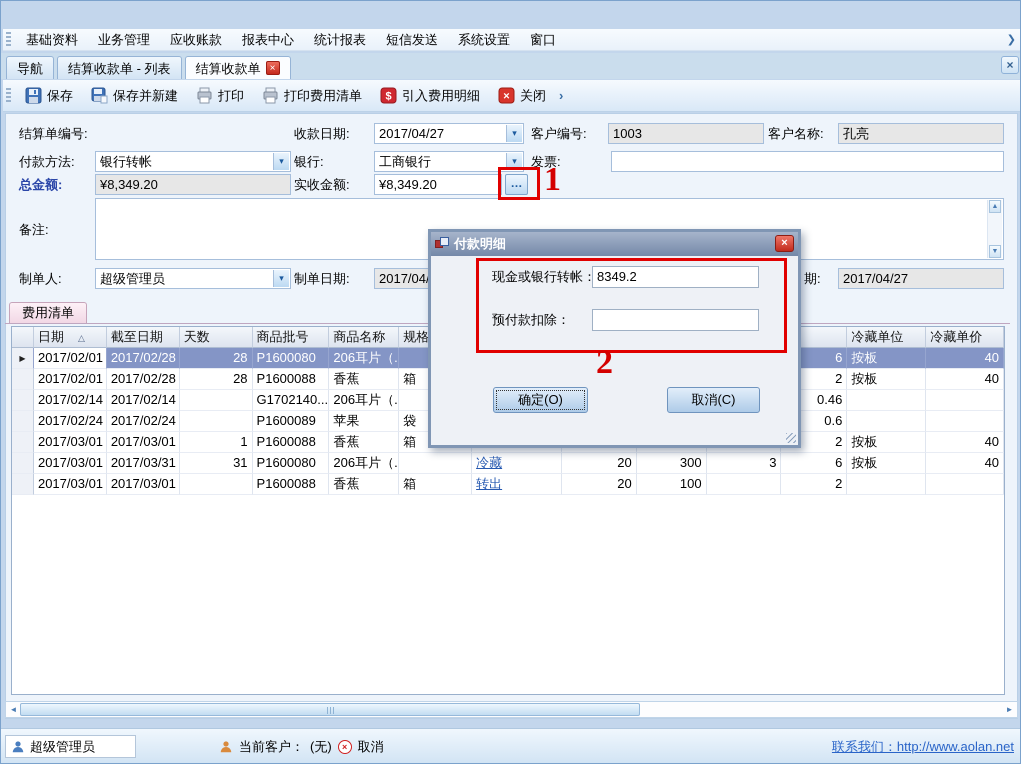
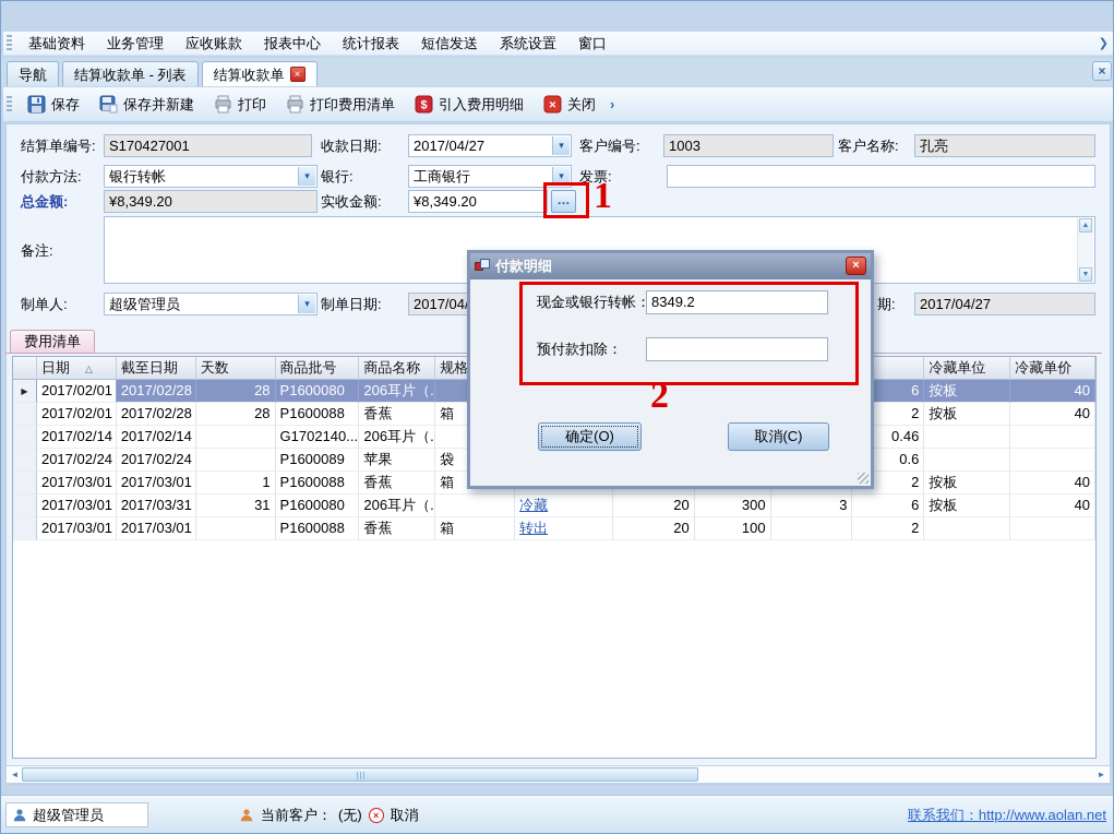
  基础资料
  业务管理
  应收账款
  报表中心
  统计报表
  短信发送
  系统设置
  窗口
  ❯
  导航
  结算收款单 - 列表
  结算收款单
  ×
  ×
  保存
  保存并新建
  打印
  打印费用清单
  $
  引入费用明细
  ×
  关闭
  ›
  结算单编号:
+ S170427001
  收款日期:
  2017/04/27
  ▾
  客户编号:
  1003
  客户名称:
  孔亮
  付款方法:
  银行转帐
  ▾
  银行:
  工商银行
  ▾
  发票:
  总金额:
  ¥8,349.20
  实收金额:
  ¥8,349.20
  …
  1
  备注:
  制单人:
  超级管理员
  ▾
  制单日期:
  2017/04
  期:
  2017/04/27
  费用清单
  日期 △
  截至日期
  天数
  商品批号
  商品名称
  规格
  冷藏单位
  冷藏单价
  ▶
  2017/02/01
  2017/02/28
  28
  P1600080
  206耳片（.
  6
  按板
  40
  2017/02/01
  2017/02/28
  28
  P1600088
  香蕉
  箱
  2
  按板
  40
  2017/02/14
  2017/02/14
  G1702140...
  206耳片（.
  0.46
  2017/02/24
  2017/02/24
  P1600089
  苹果
  袋
  0.6
  2017/03/01
  2017/03/01
  1
  P1600088
  香蕉
  箱
  2
  按板
  40
  2017/03/01
  2017/03/31
  31
  P1600080
  206耳片（.
  冷藏
  20
  300
  3
  6
  按板
  40
  2017/03/01
  2017/03/01
  P1600088
  香蕉
  箱
  转出
  20
  100
  2
  ◄
  ►
  超级管理员
  当前客户：
  (无)
  ×
  取消
  联系我们：http://www.aolan.net
  付款明细
  ×
  现金或银行转帐：
  8349.2
  预付款扣除：
  2
  确定(O)
  取消(C)
